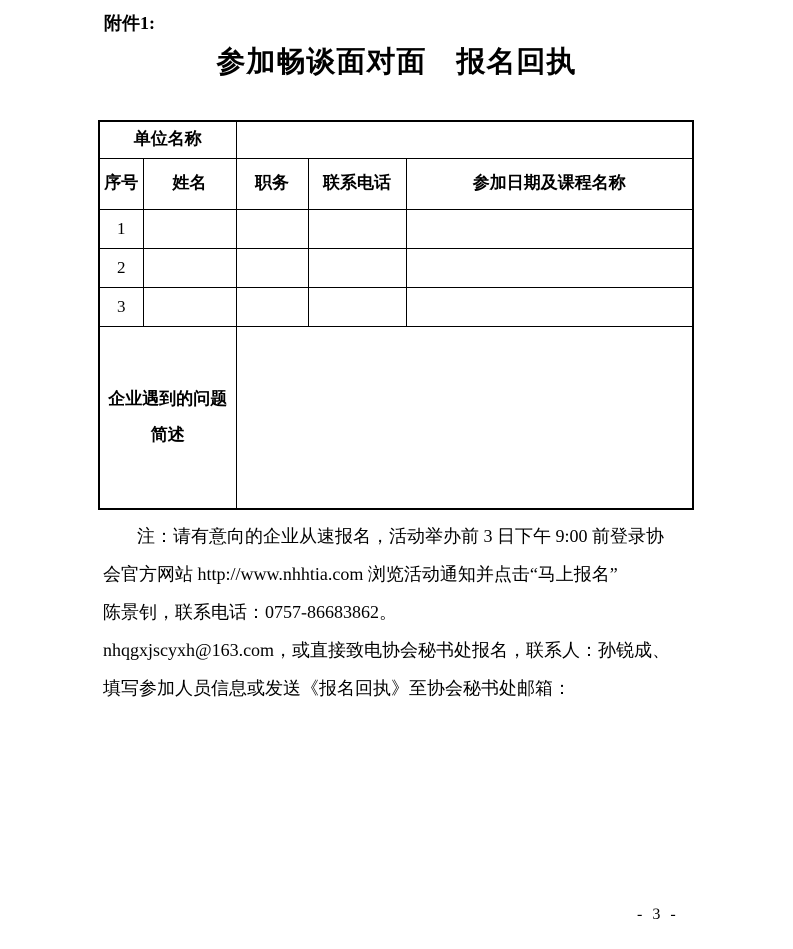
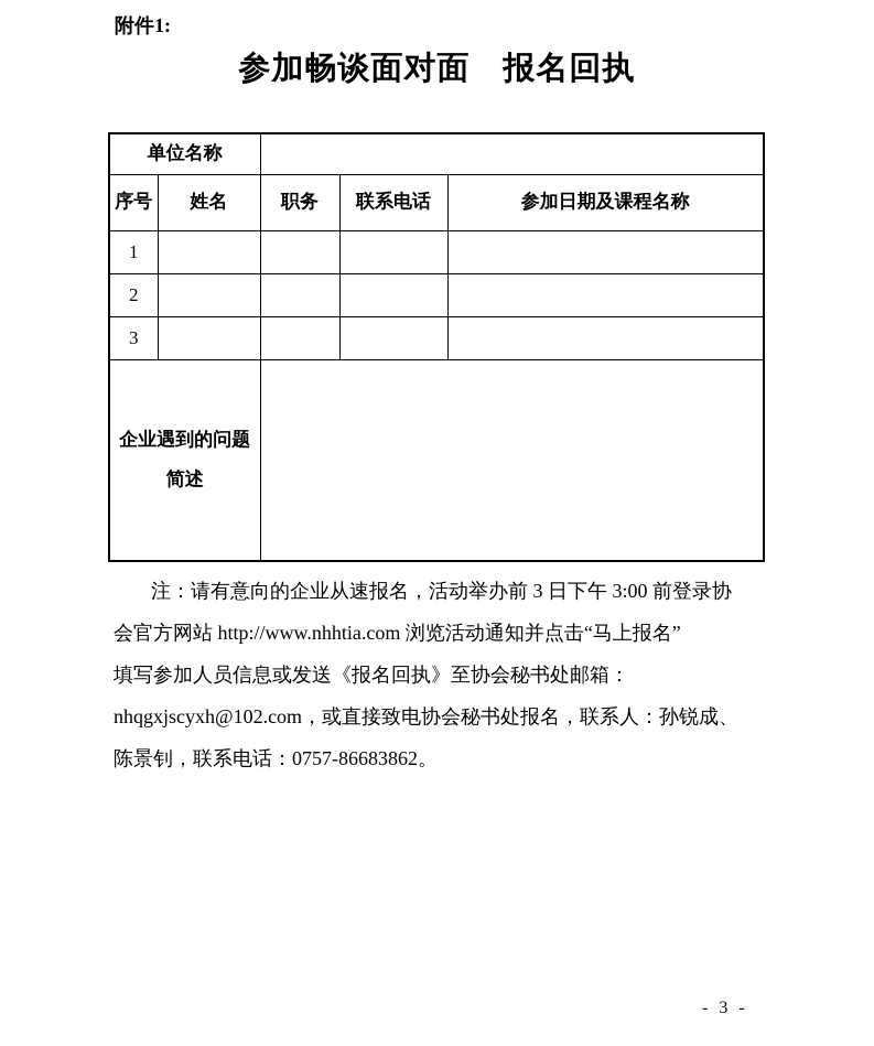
  附件1:
  参加畅谈面对面 报名回执
  单位名称
  序号	姓名	职务	联系电话	参加日期及课程名称
  1
  2
  3
  企业遇到的问题 简述
- 注：请有意向的企业从速报名，活动举办前 3 日下午 9:00 前登录协
+ 注：请有意向的企业从速报名，活动举办前 3 日下午 3:00 前登录协
  会官方网站 http://www.nhhtia.com 浏览活动通知并点击“马上报名”
- 陈景钊，联系电话：0757-86683862。
+ 填写参加人员信息或发送《报名回执》至协会秘书处邮箱：
- nhqgxjscyxh@163.com，或直接致电协会秘书处报名，联系人：孙锐成、
+ nhqgxjscyxh@102.com，或直接致电协会秘书处报名，联系人：孙锐成、
- 填写参加人员信息或发送《报名回执》至协会秘书处邮箱：
+ 陈景钊，联系电话：0757-86683862。
  - 3 -
